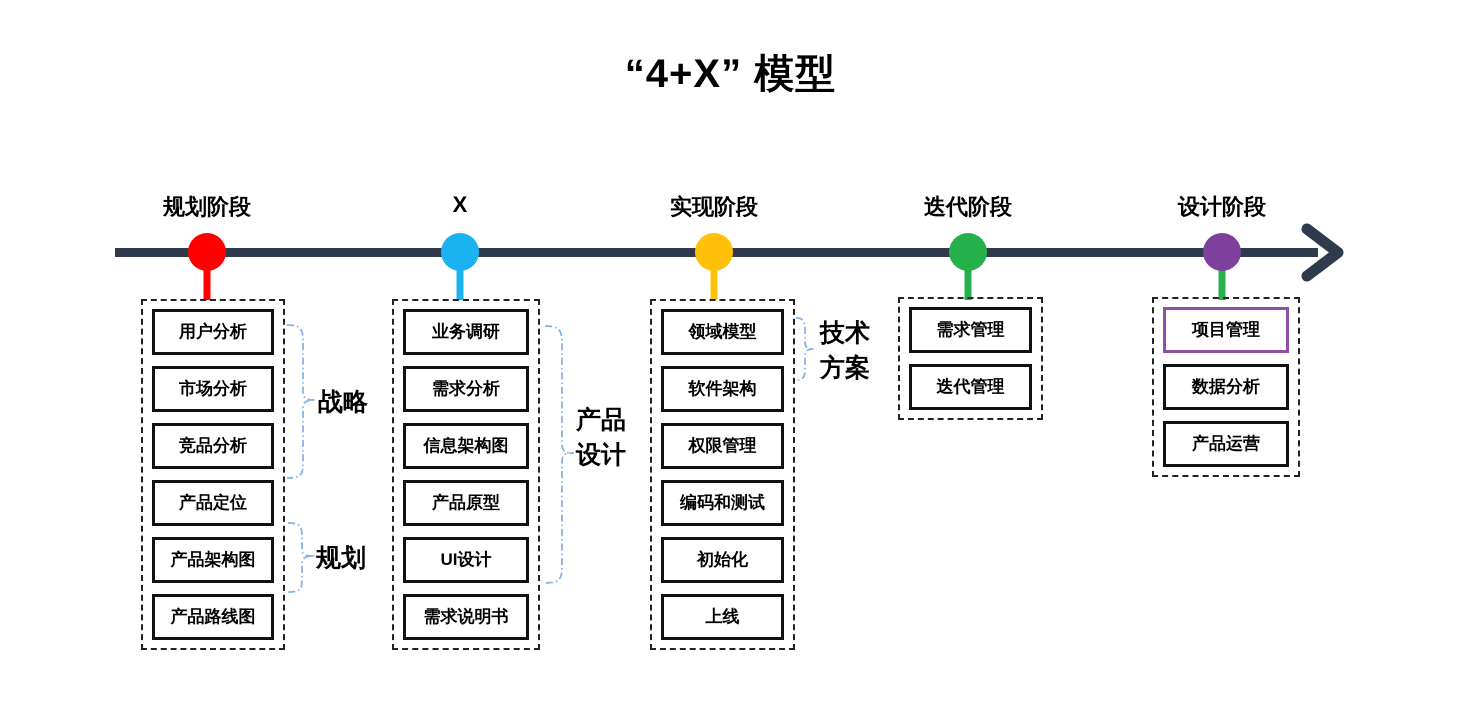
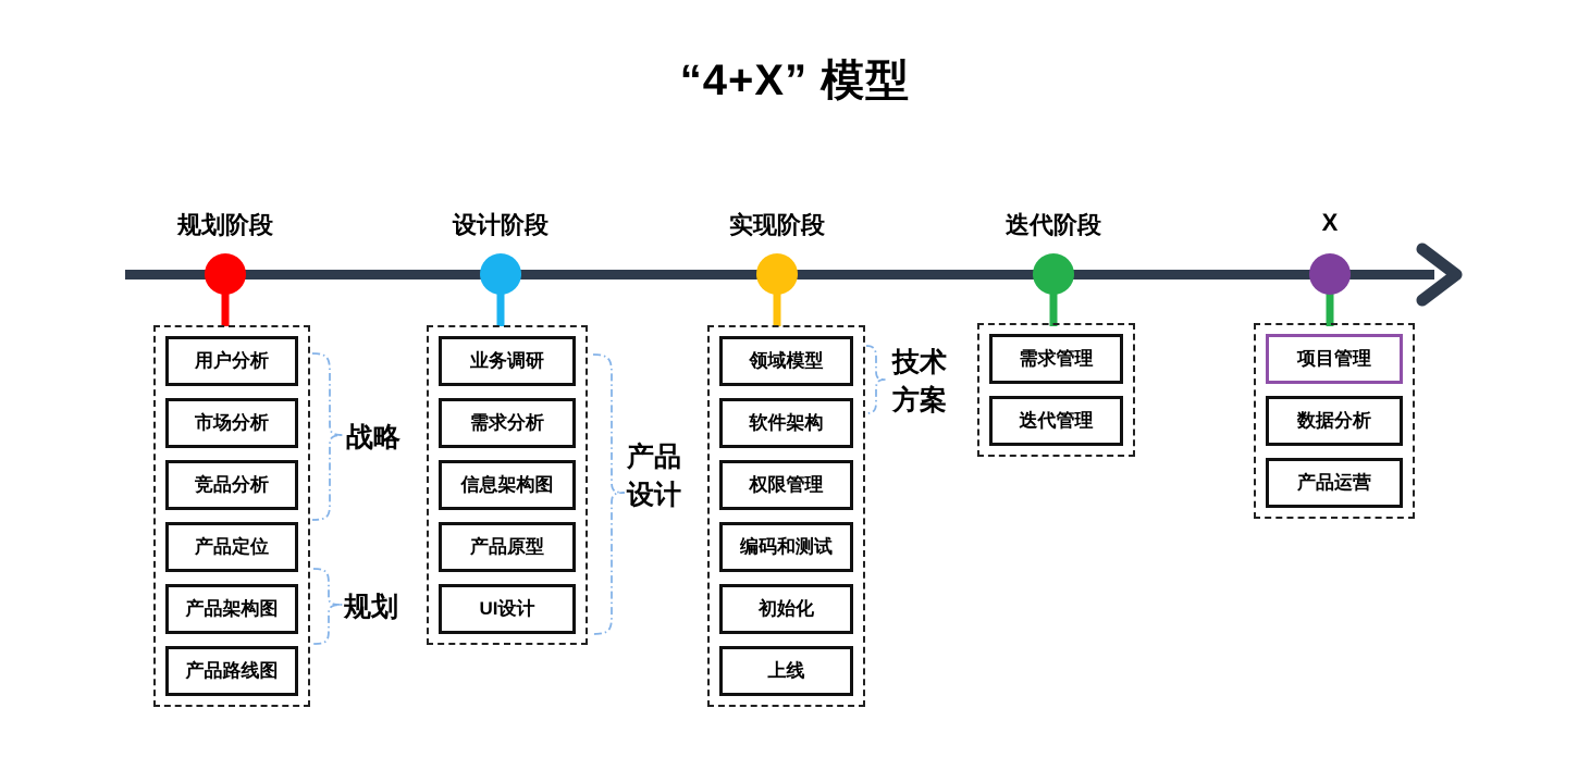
  “4+X” 模型
  规划阶段
- X
+ 设计阶段
  实现阶段
  迭代阶段
- 设计阶段
+ X
  用户分析
  市场分析
  竞品分析
  产品定位
  产品架构图
  产品路线图
  业务调研
  需求分析
  信息架构图
  产品原型
  UI设计
- 需求说明书
  领域模型
  软件架构
  权限管理
  编码和测试
  初始化
  上线
  需求管理
  迭代管理
  项目管理
  数据分析
  产品运营
  战略
  规划
  产品
  设计
  技术
  方案
